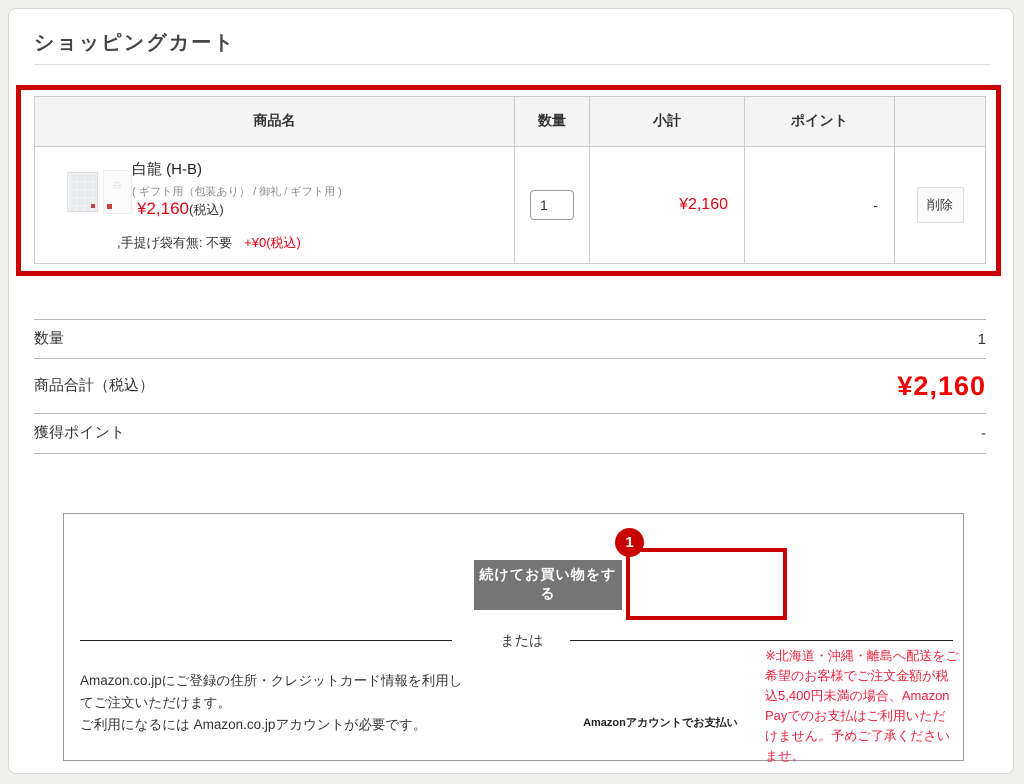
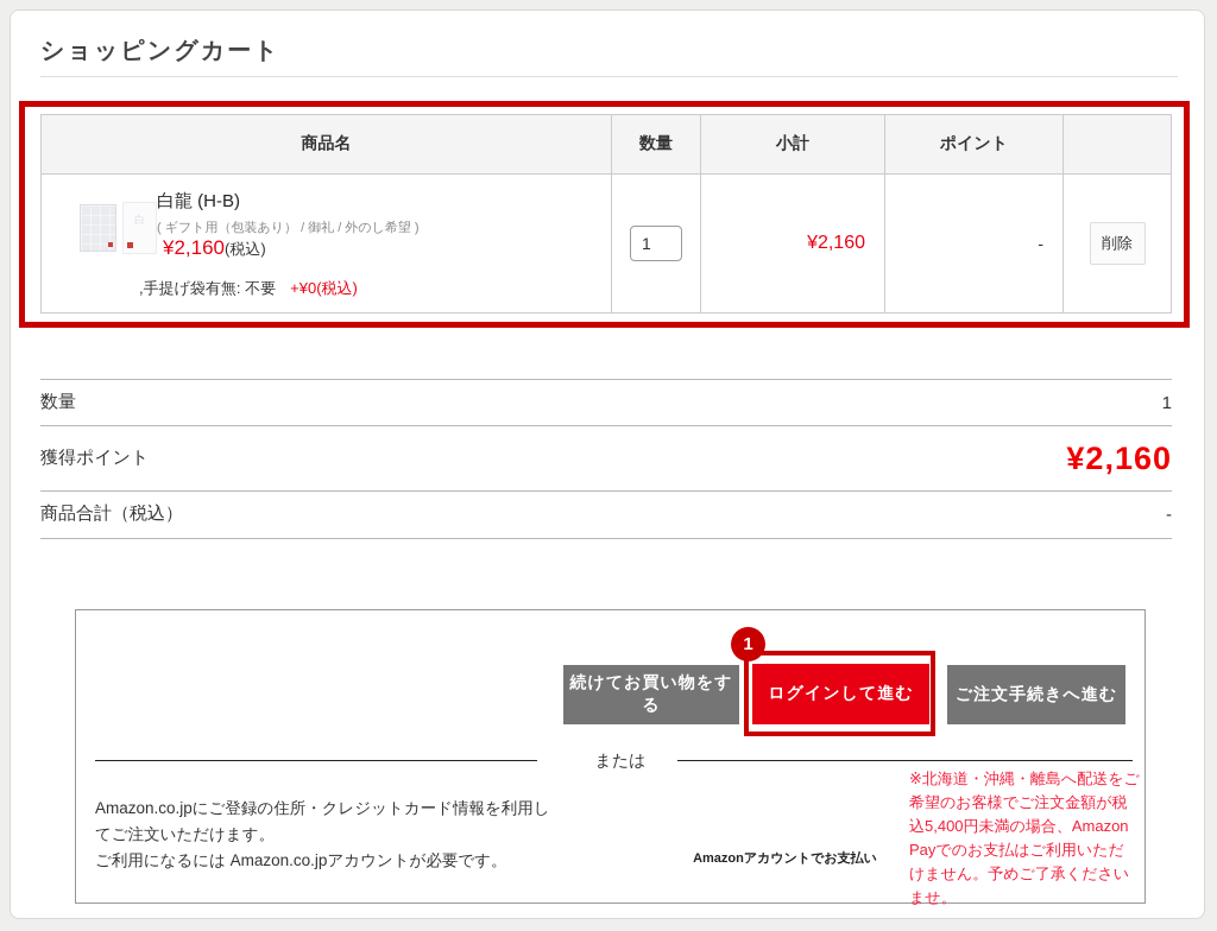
  ショッピングカート
  商品名
  数量
  小計
  ポイント
  白龍 (H-B)
- ( ギフト用（包装あり） / 御礼 / ギフト用 )
+ ( ギフト用（包装あり） / 御礼 / 外のし希望 )
  ¥2,160(税込)
  ,手提げ袋有無: 不要 +¥0(税込)
  1
  ¥2,160
  -
  削除
  数量
  1
- 商品合計（税込）
+ 獲得ポイント
  ¥2,160
- 獲得ポイント
+ 商品合計（税込）
  -
  続けてお買い物をする
+ ログインして進む
+ ご注文手続きへ進む
  または
  Amazon.co.jpにご登録の住所・クレジットカード情報を利用してご注文いただけます。
  ご利用になるには Amazon.co.jpアカウントが必要です。
  Amazonアカウントでお支払い
  ※北海道・沖縄・離島へ配送をご希望のお客様でご注文金額が税込5,400円未満の場合、Amazon Payでのお支払はご利用いただけません。予めご了承くださいませ。
  1
